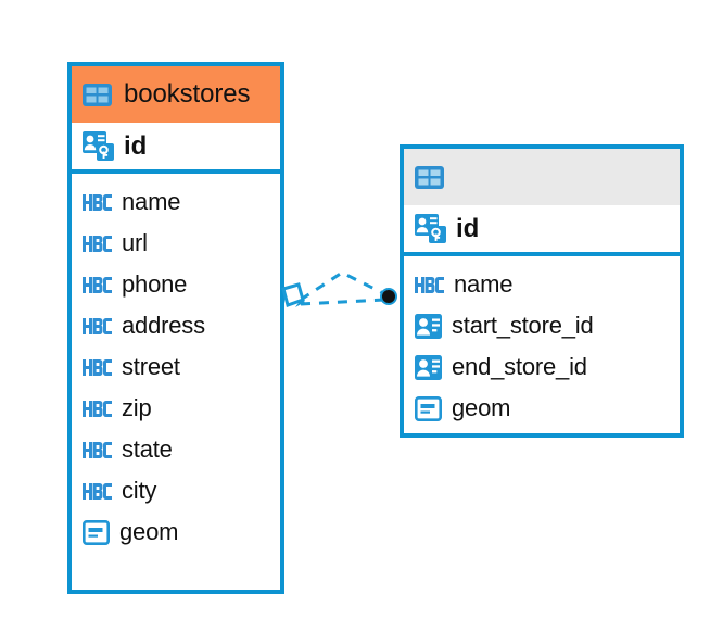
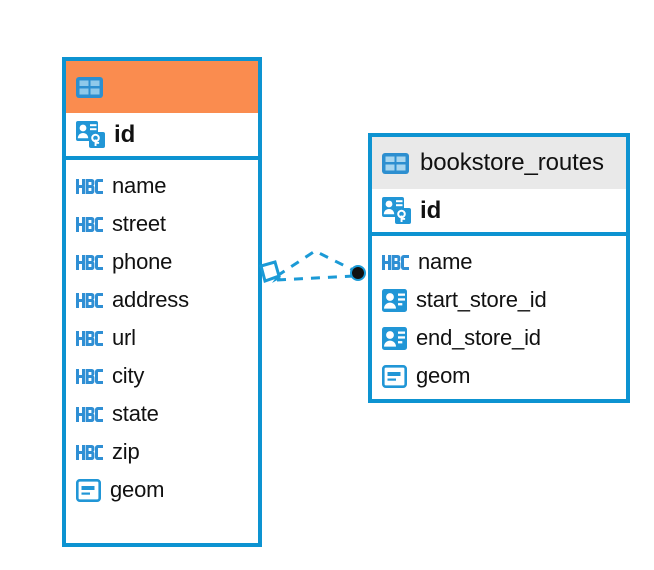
- bookstores
  id
  name
- url
+ street
  phone
  address
- street
+ url
- zip
+ city
  state
- city
+ zip
  geom
+ bookstore_routes
  id
  name
  start_store_id
  end_store_id
  geom
